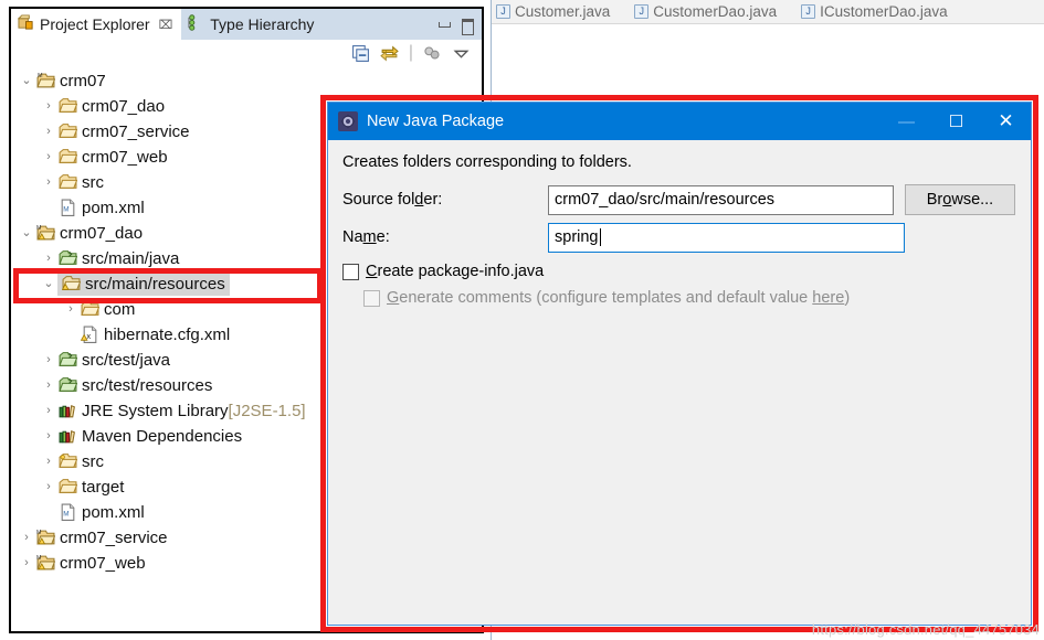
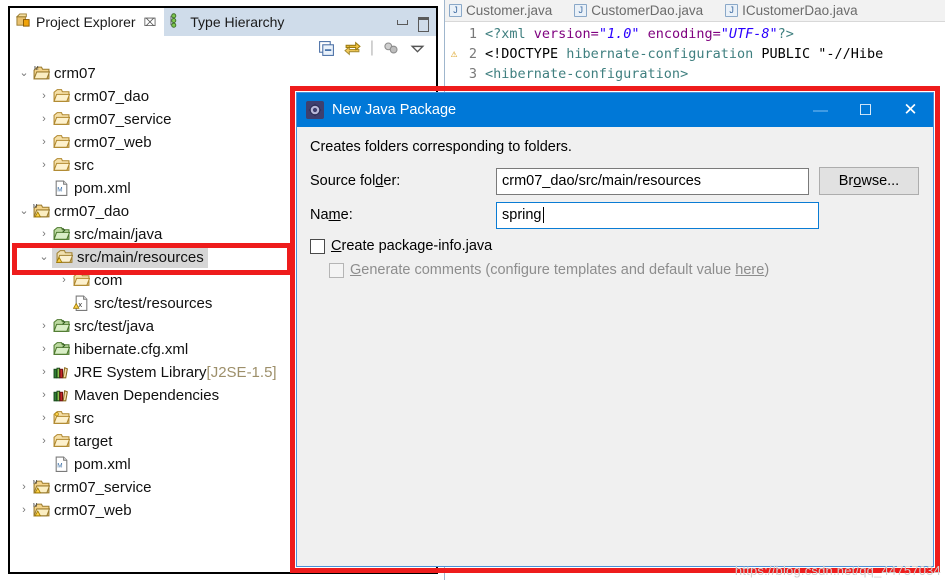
  J
  Customer.java
  J
  CustomerDao.java
  J
  ICustomerDao.java
+ 1
+ <?xml
+ version=
+ "1.0"
+ encoding=
+ "UTF-8"
+ ?>
+ ⚠
+ 2
+ <!DOCTYPE
+ hibernate-configuration
+ PUBLIC
+ "-//Hibe
+ 3
+ <hibernate-configuration>
  Project Explorer
  ⌧
  Type Hierarchy
  |
  ⌄
  crm07
  ›
  crm07_dao
  ›
  crm07_service
  ›
  crm07_web
  ›
  src
  pom.xml
  ⌄
  crm07_dao
  ›
  src/main/java
  ⌄
  src/main/resources
  ›
  com
  x
- hibernate.cfg.xml
+ src/test/resources
  ›
  src/test/java
  ›
- src/test/resources
+ hibernate.cfg.xml
  ›
  JRE System Library
  [J2SE-1.5]
  ›
  Maven Dependencies
  ›
  src
  ›
  target
  pom.xml
  ›
  crm07_service
  ›
  crm07_web
  New Java Package
  —
  ☐
  ✕
  Creates folders corresponding to folders.
  Source folder:
  crm07_dao/src/main/resources
  Br
  o
  wse...
  Name:
  spring
  Create package-info.java
  Generate comments (configure templates and default value here)
  https://blog.csdn.net/qq_44757034
